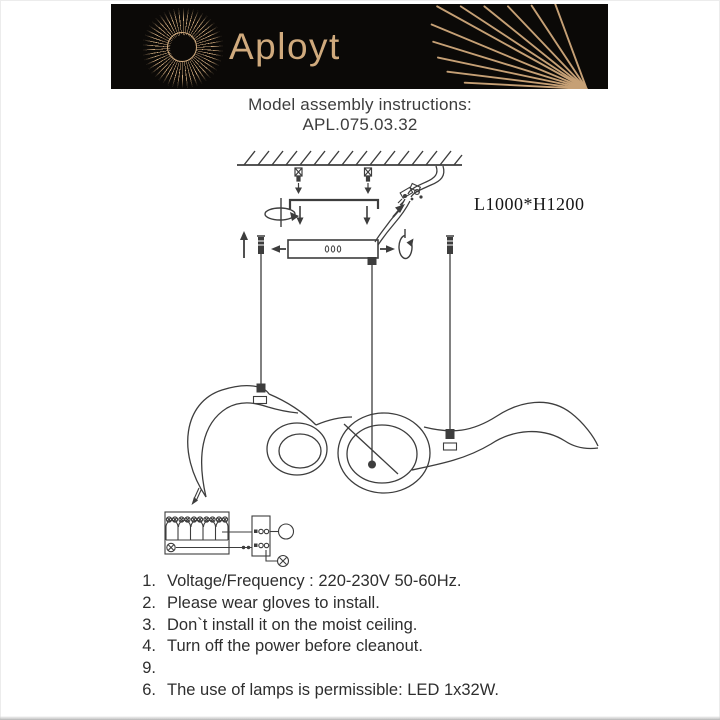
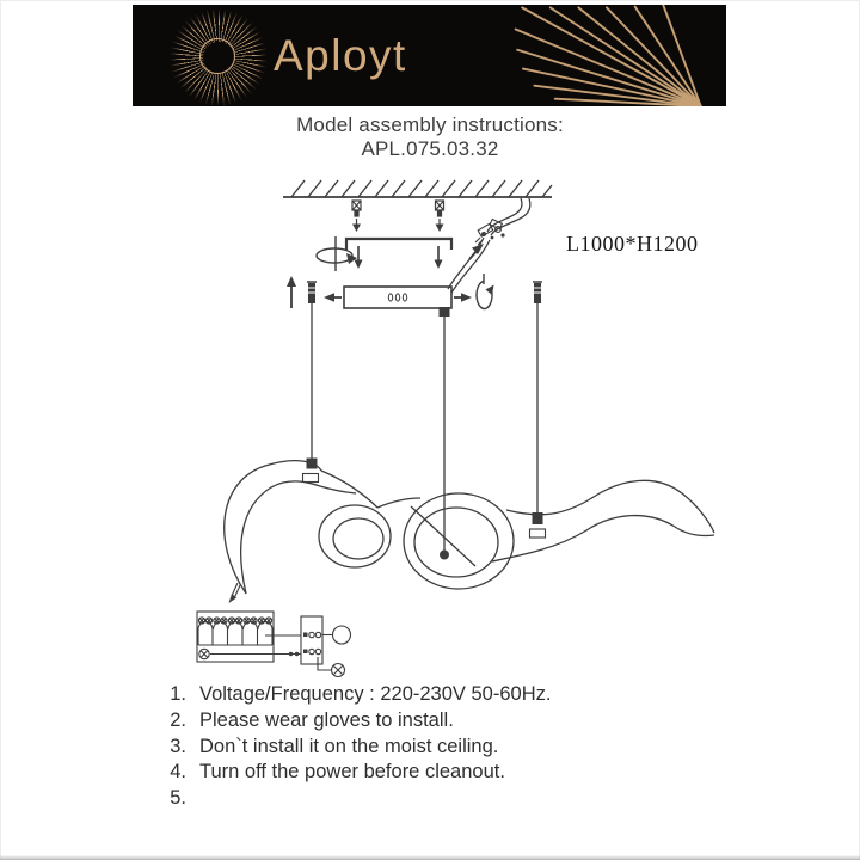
  Aployt
  Model assembly instructions:
  APL.075.03.32
  L1000*H1200
  1.
  Voltage/Frequency : 220-230V 50-60Hz.
  2.
  Please wear gloves to install.
  3.
  Don`t install it on the moist ceiling.
  4.
  Turn off the power before cleanout.
- 9.
+ 5.
- 6.
- The use of lamps is permissible: LED 1x32W.
